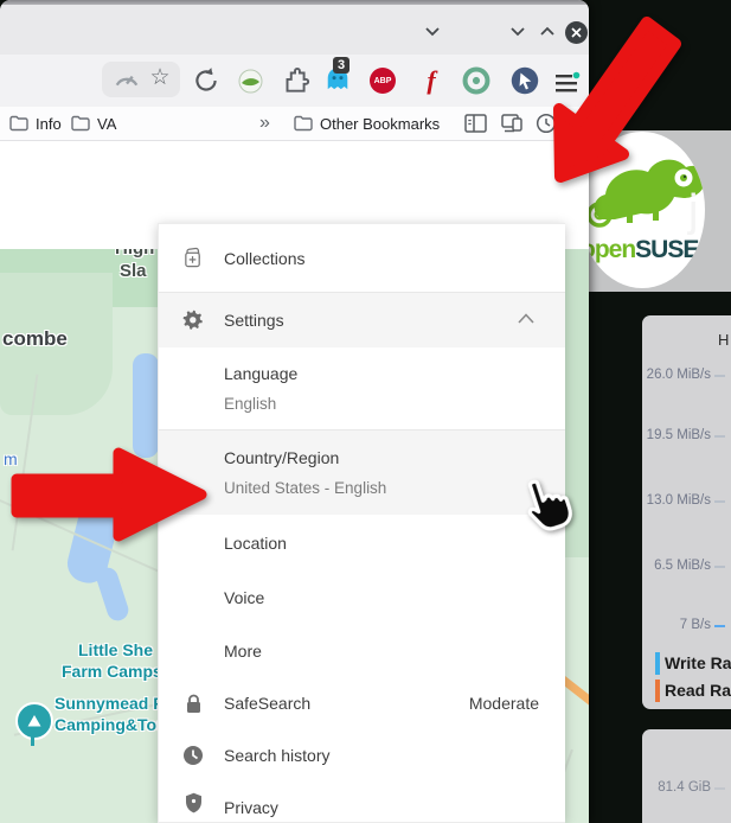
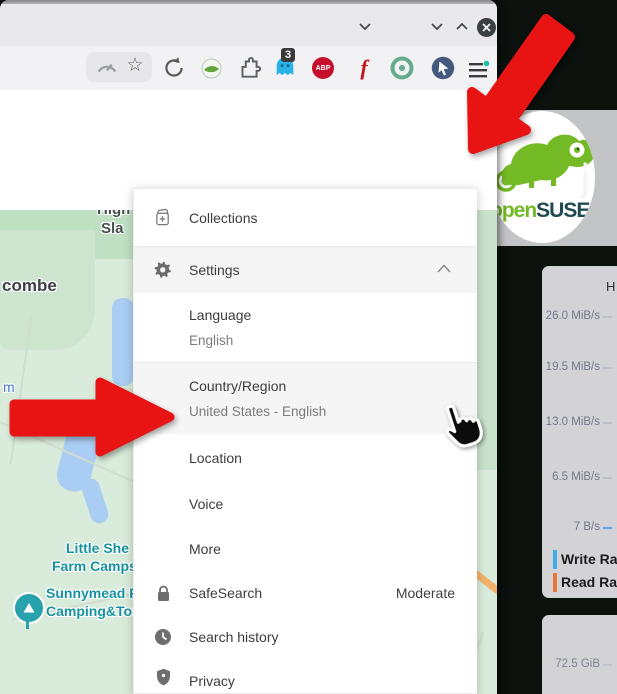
  penSUSE
  j
  H
  26.0 MiB/s
  19.5 MiB/s
  13.0 MiB/s
  6.5 MiB/s
  7 B/s
  Write Ra
  Read Ra
- 81.4 GiB
+ 72.5 GiB
  ☆
  3
  f
- Info
- VA
- »
- Other Bookmarks
  High
  Sla
  combe
  m
  Little She
  Farm Camp
  Sunnymead
  Camping&To
  Collections
  Settings
  Language
  English
  Country/Region
  United States - English
  Location
  Voice
  More
  SafeSearch
  Moderate
  Search history
  Privacy
